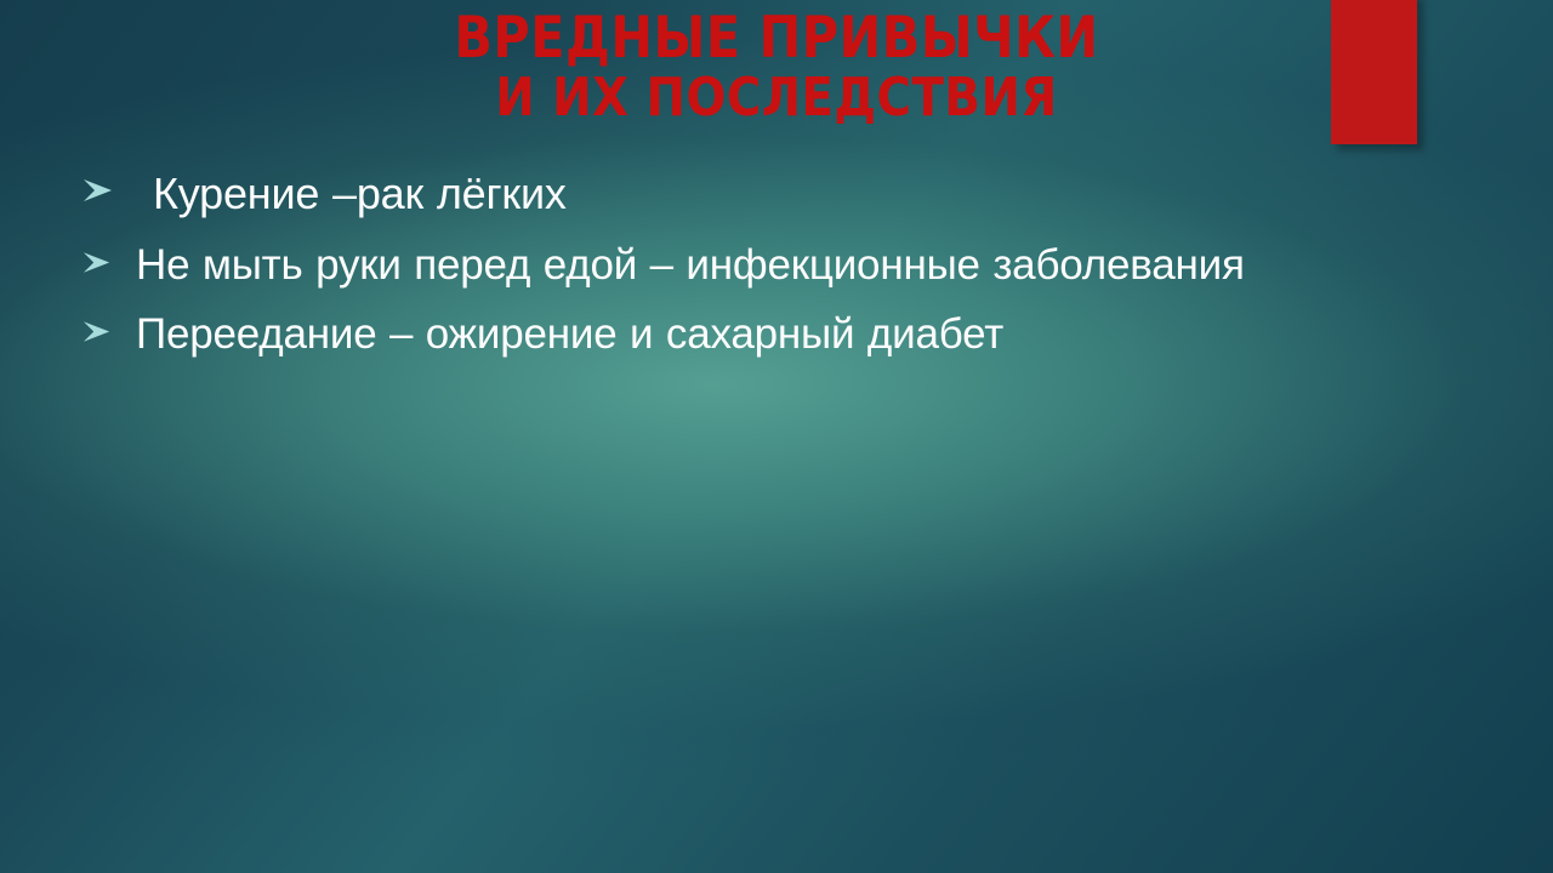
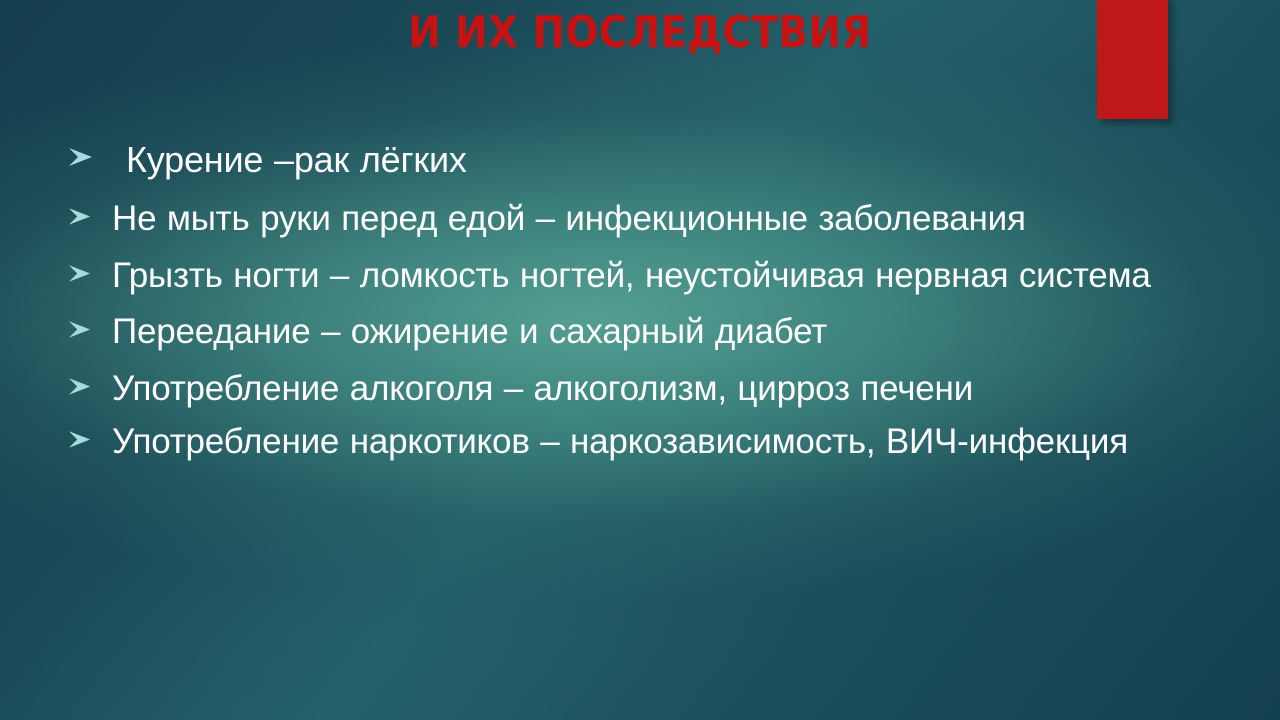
- ВРЕДНЫЕ ПРИВЫЧКИ
  И ИХ ПОСЛЕДСТВИЯ
  Курение –рак лёгких
  Не мыть руки перед едой – инфекционные заболевания
+ Грызть ногти – ломкость ногтей, неустойчивая нервная система
  Переедание – ожирение и сахарный диабет
+ Употребление алкоголя – алкоголизм, цирроз печени
+ Употребление наркотиков – наркозависимость, ВИЧ-инфекция
